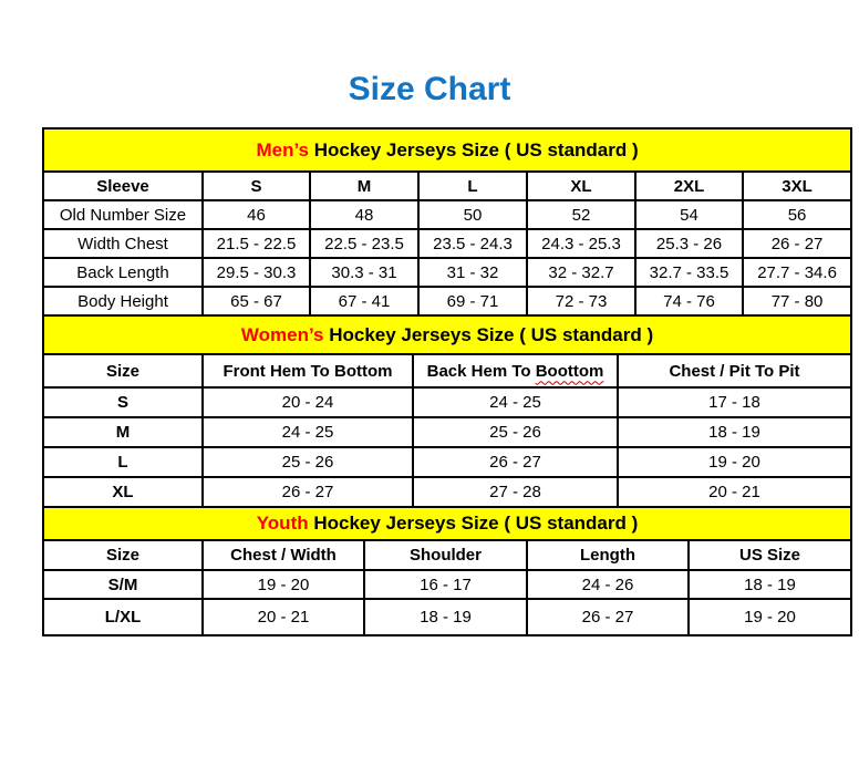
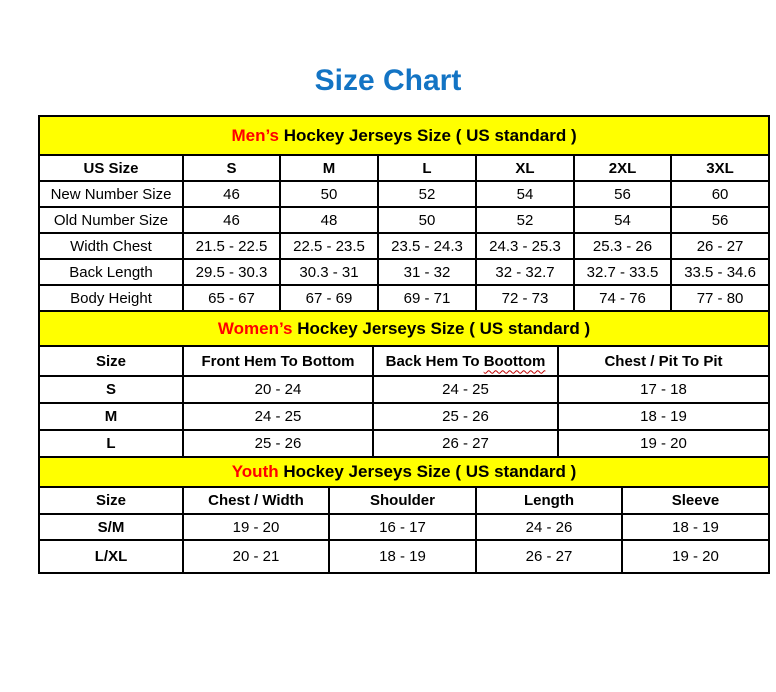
  Size Chart
  Men’s Hockey Jerseys Size ( US standard )
- Sleeve	S	M	L	XL	2XL	3XL
+ US Size	S	M	L	XL	2XL	3XL
+ New Number Size	46	50	52	54	56	60
  Old Number Size	46	48	50	52	54	56
  Width Chest	21.5 - 22.5	22.5 - 23.5	23.5 - 24.3	24.3 - 25.3	25.3 - 26	26 - 27
- Back Length	29.5 - 30.3	30.3 - 31	31 - 32	32 - 32.7	32.7 - 33.5	27.7 - 34.6
+ Back Length	29.5 - 30.3	30.3 - 31	31 - 32	32 - 32.7	32.7 - 33.5	33.5 - 34.6
- Body Height	65 - 67	67 - 41	69 - 71	72 - 73	74 - 76	77 - 80
+ Body Height	65 - 67	67 - 69	69 - 71	72 - 73	74 - 76	77 - 80
  Women’s Hockey Jerseys Size ( US standard )
  Size	Front Hem To Bottom	Back Hem To Boottom	Chest / Pit To Pit
  S	20 - 24	24 - 25	17 - 18
  M	24 - 25	25 - 26	18 - 19
  L	25 - 26	26 - 27	19 - 20
- XL	26 - 27	27 - 28	20 - 21
  Youth Hockey Jerseys Size ( US standard )
- Size	Chest / Width	Shoulder	Length	US Size
+ Size	Chest / Width	Shoulder	Length	Sleeve
  S/M	19 - 20	16 - 17	24 - 26	18 - 19
  L/XL	20 - 21	18 - 19	26 - 27	19 - 20
